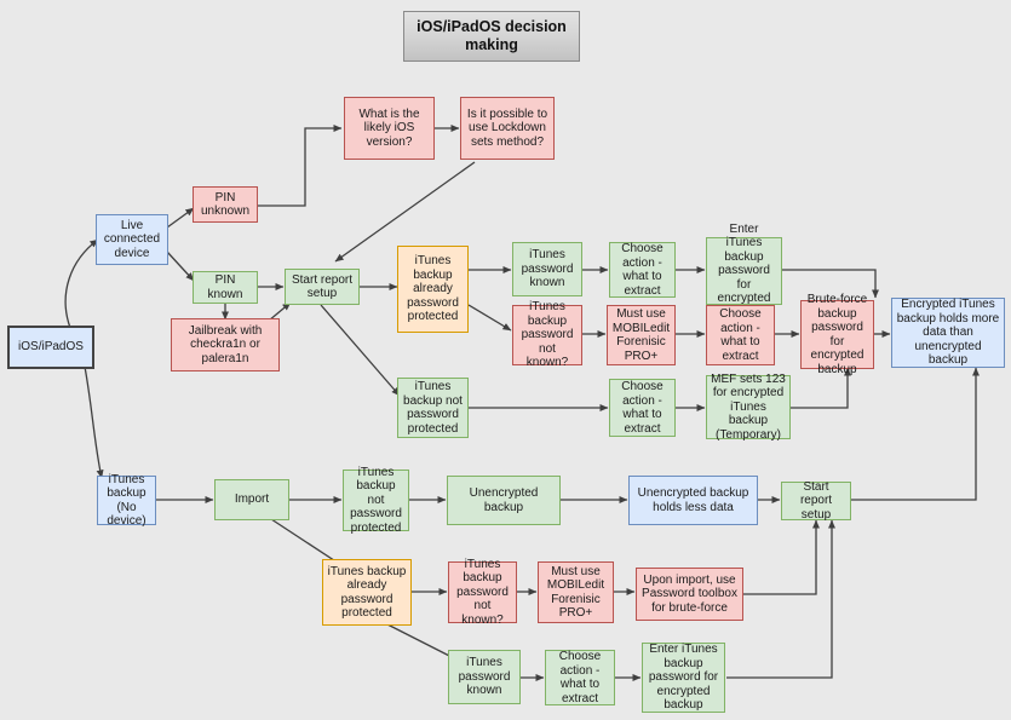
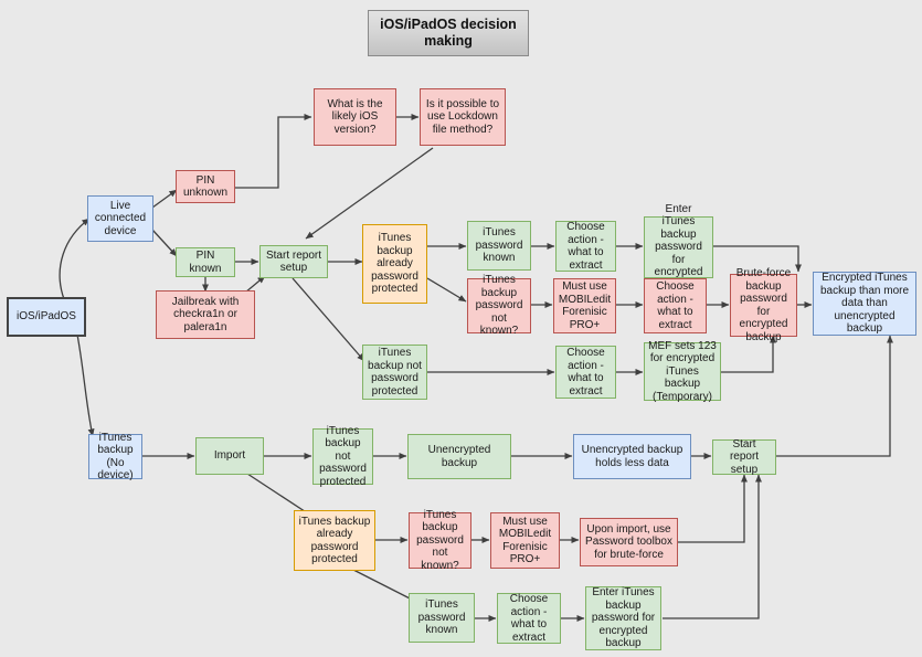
  iOS/iPadOS decision making
  iOS/iPadOS
  Live connected device
  PIN unknown
  PIN known
  Jailbreak with checkra1n or palera1n
  What is the likely iOS version?
- Is it possible to use Lockdown sets method?
+ Is it possible to use Lockdown file method?
  Start report setup
  iTunes backup already password protected
  iTunes password known
  iTunes backup password not known?
  Choose action - what to extract
  Enter iTunes backup password for encrypted
  Must use MOBILedit Forenisic PRO+
  Choose action - what to extract
  Brute-force backup password for encrypted backup
- Encrypted iTunes backup holds more data than unencrypted backup
+ Encrypted iTunes backup than more data than unencrypted backup
  iTunes backup not password protected
  Choose action - what to extract
  MEF sets 123 for encrypted iTunes backup (Temporary)
  iTunes backup (No device)
  Import
  iTunes backup not password protected
  Unencrypted backup
  Unencrypted backup holds less data
  Start report setup
  iTunes backup already password protected
  iTunes backup password not known?
  Must use MOBILedit Forenisic PRO+
  Upon import, use Password toolbox for brute-force
  iTunes password known
  Choose action - what to extract
  Enter iTunes backup password for encrypted backup
